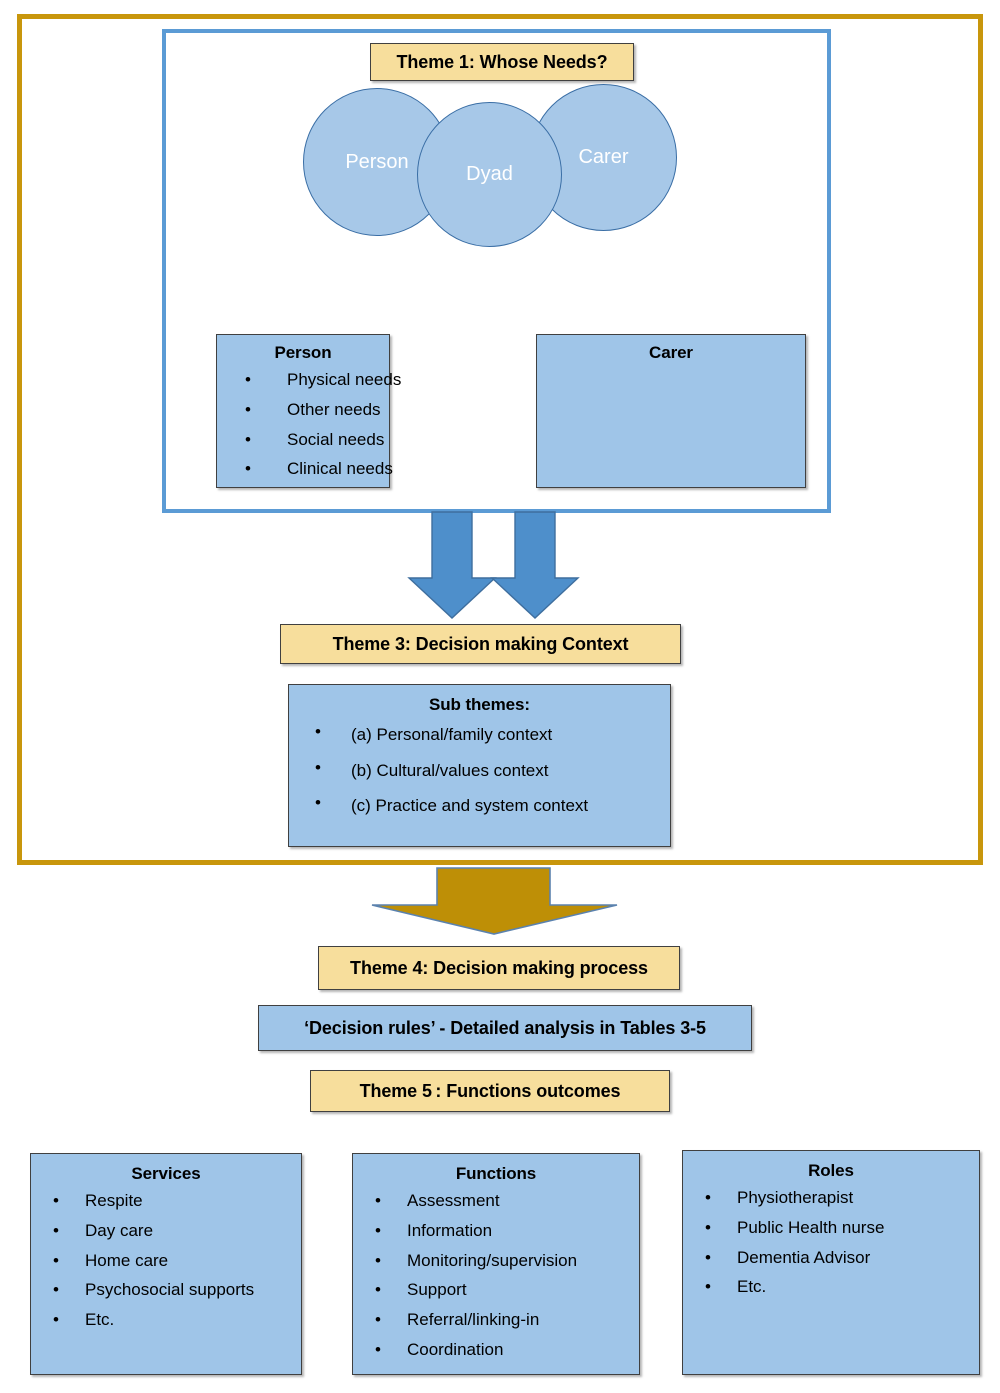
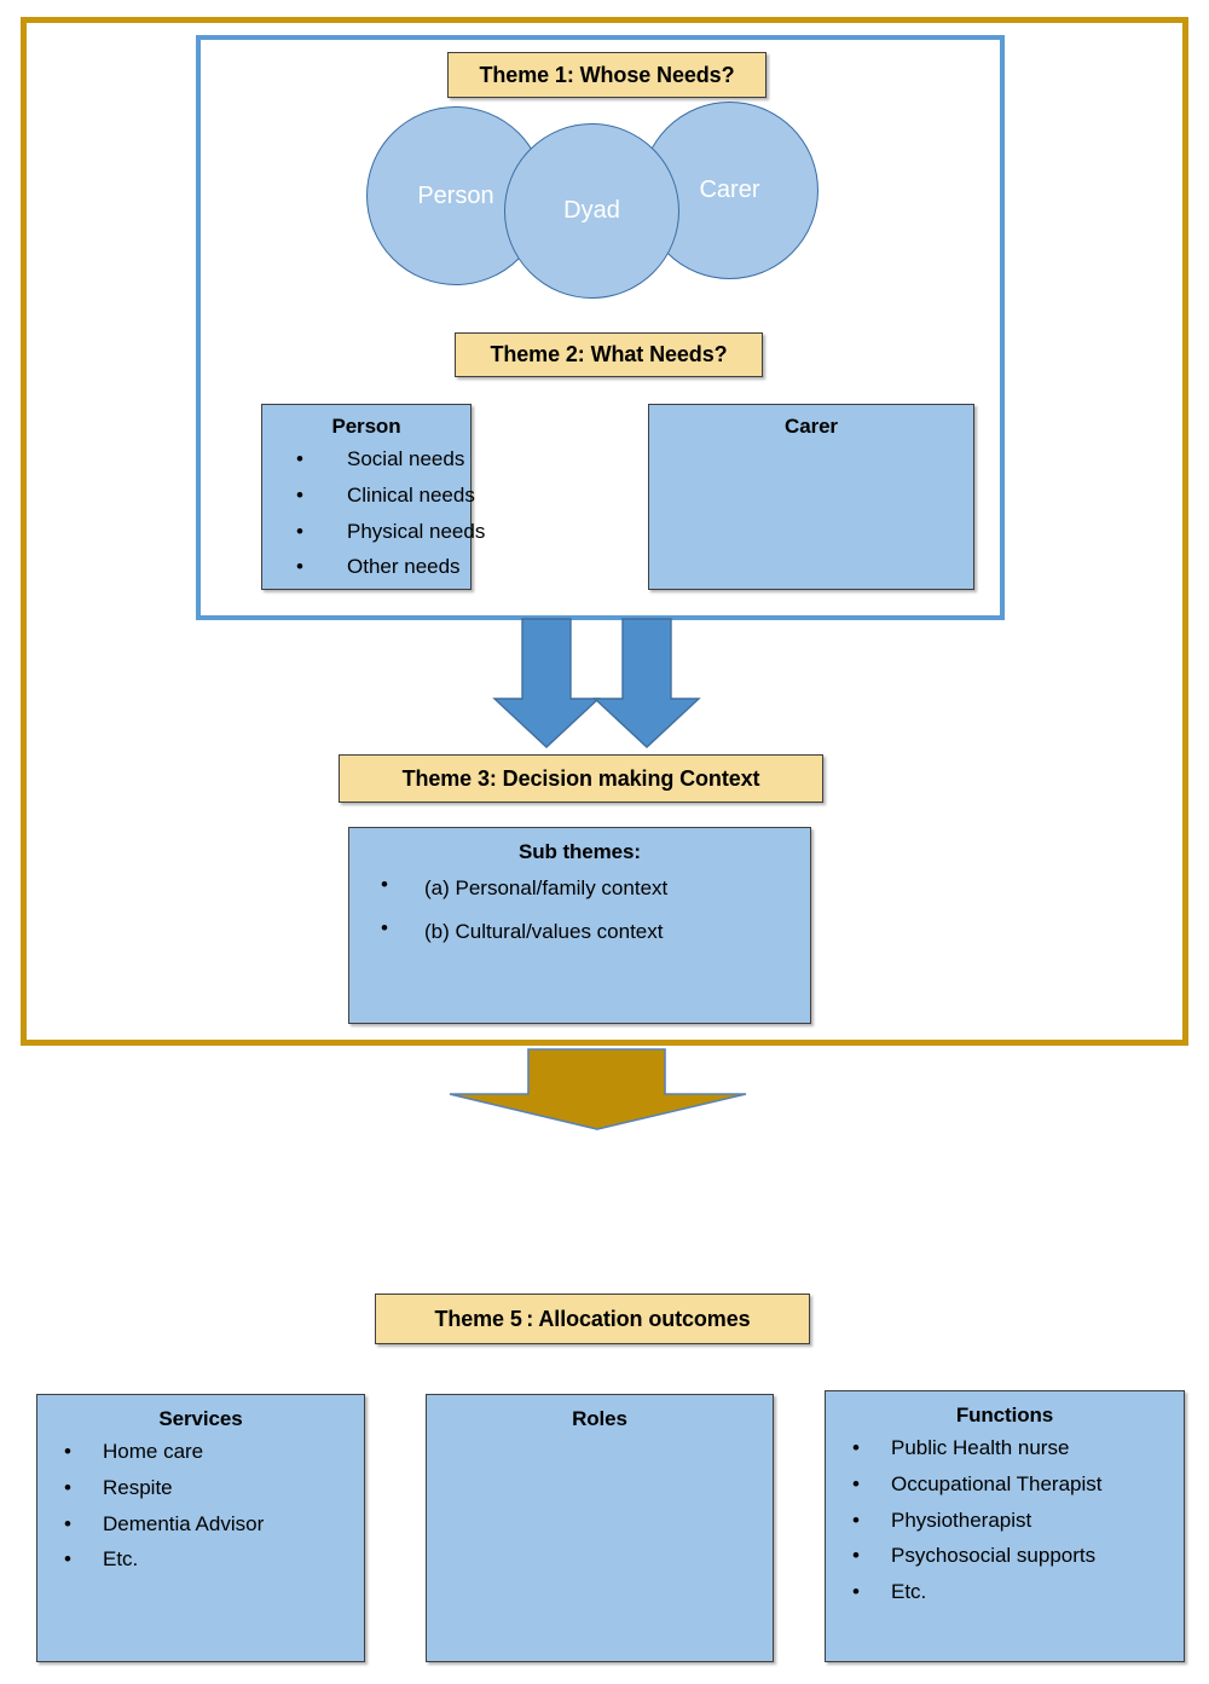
  Theme 1: Whose Needs?
  Person
  Carer
  Dyad
+ Theme 2: What Needs?
  Person
- Physical needs
+ Social needs
- Other needs
+ Clinical needs
- Social needs
+ Physical needs
- Clinical needs
+ Other needs
  Carer
  Theme 3: Decision making Context
  Sub themes:
  (a) Personal/family context
  (b) Cultural/values context
- (c) Practice and system context
- Theme 4: Decision making process
- ‘Decision rules’ - Detailed analysis in Tables 3-5
- Theme 5 : Functions outcomes
+ Theme 5 : Allocation outcomes
  Services
- Respite
+ Home care
- Day care
- Home care
+ Respite
- Psychosocial supports
+ Dementia Advisor
  Etc.
- Functions
+ Roles
- Assessment
- Information
- Monitoring/supervision
- Support
- Referral/linking-in
- Coordination
- Roles
+ Functions
- Physiotherapist
+ Public Health nurse
+ Occupational Therapist
- Public Health nurse
+ Physiotherapist
- Dementia Advisor
+ Psychosocial supports
  Etc.
